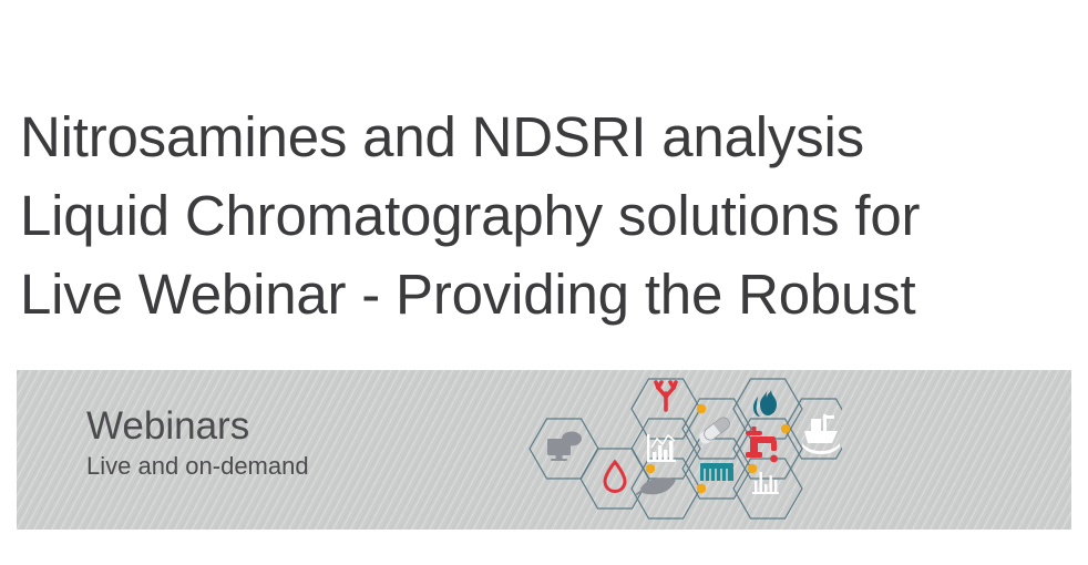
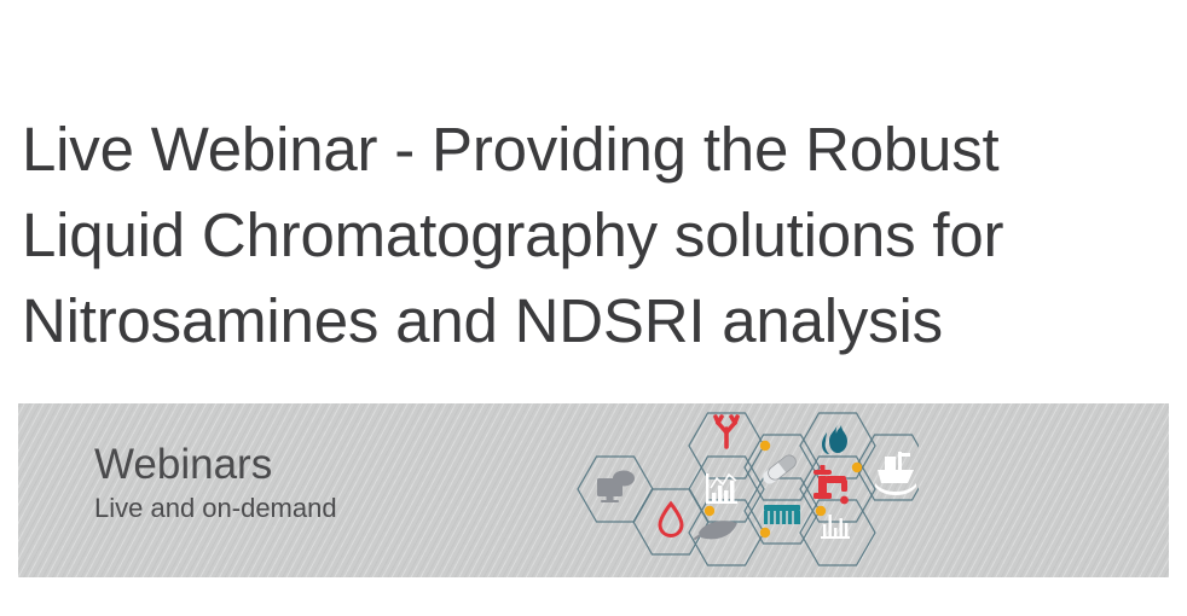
- Nitrosamines and NDSRI analysis
+ Live Webinar - Providing the Robust
  Liquid Chromatography solutions for
- Live Webinar - Providing the Robust
+ Nitrosamines and NDSRI analysis
  Webinars
  Live and on-demand
